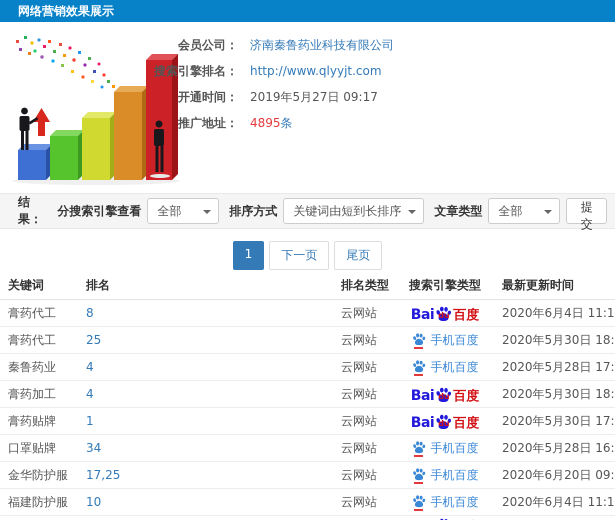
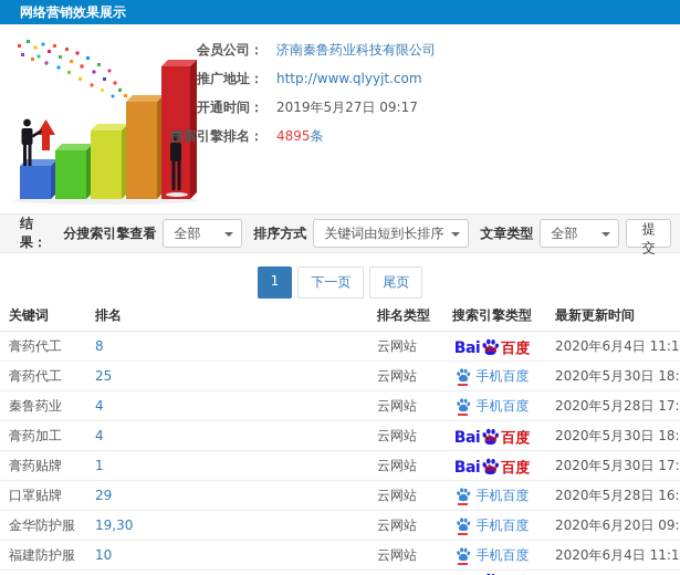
  网络营销效果展示
  会员公司：
  济南秦鲁药业科技有限公司
- 搜索引擎排名：
+ 推广地址：
  http://www.qlyyjt.com
  开通时间：
  2019年5月27日 09:17
- 推广地址：
+ 搜索引擎排名：
  4895条
  结果：
  分搜索引擎查看
  全部
  排序方式
  关键词由短到长排序
  文章类型
  全部
  提交
  1
  下一页
  尾页
  关键词
  排名
  排名类型
  搜索引擎类型
  最新更新时间
  膏药代工
  8
  云网站
  Bai
  du
  百度
  2020年6月4日 11:1
  膏药代工
  25
  云网站
  手机百度
  2020年5月30日 18:
  秦鲁药业
  4
  云网站
  手机百度
  2020年5月28日 17:
  膏药加工
  4
  云网站
  Bai
  du
  百度
  2020年5月30日 18:
  膏药贴牌
  1
  云网站
  Bai
  du
  百度
  2020年5月30日 17:
  口罩贴牌
- 34
+ 29
  云网站
  手机百度
  2020年5月28日 16:
  金华防护服
- 17,25
+ 19,30
  云网站
  手机百度
  2020年6月20日 09:
  福建防护服
  10
  云网站
  手机百度
  2020年6月4日 11:1
